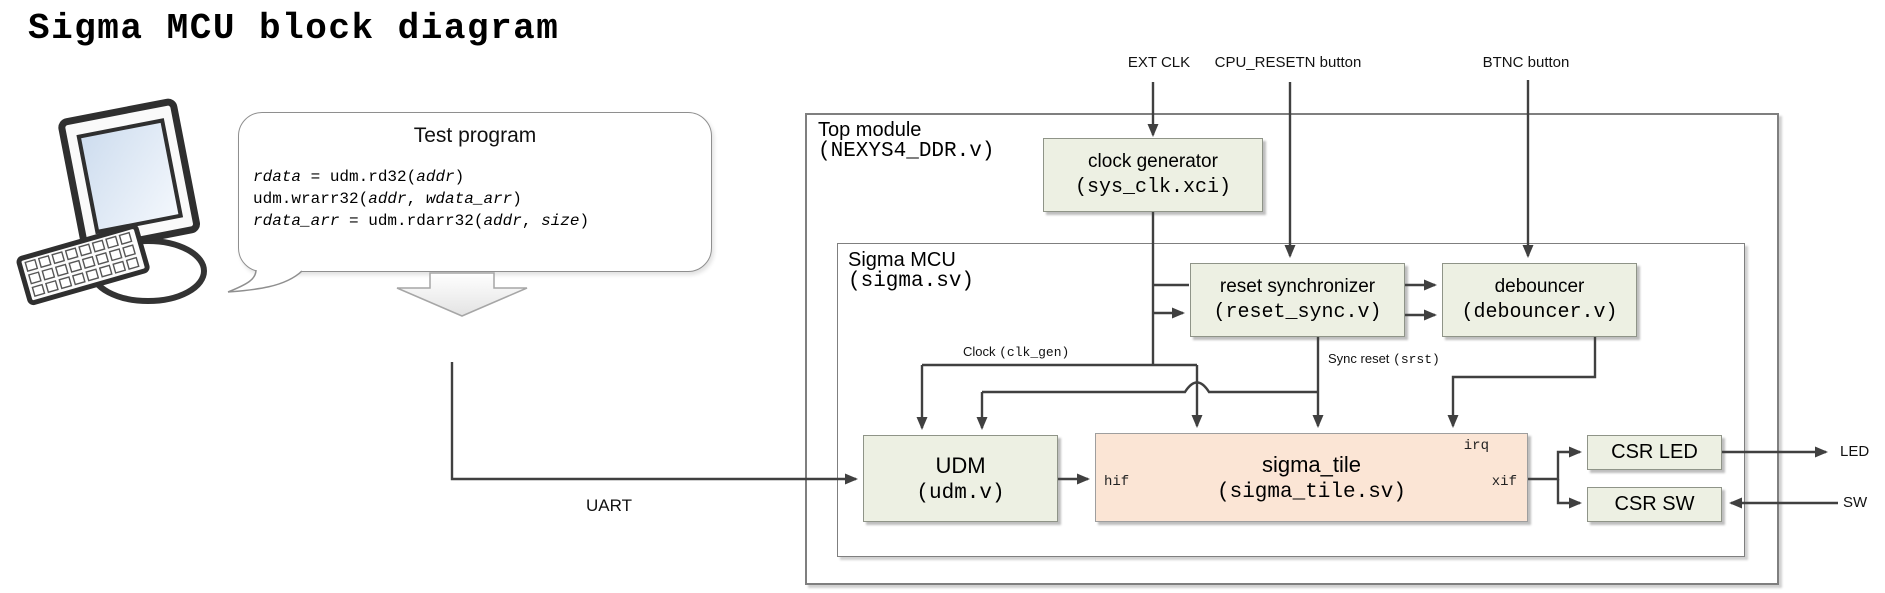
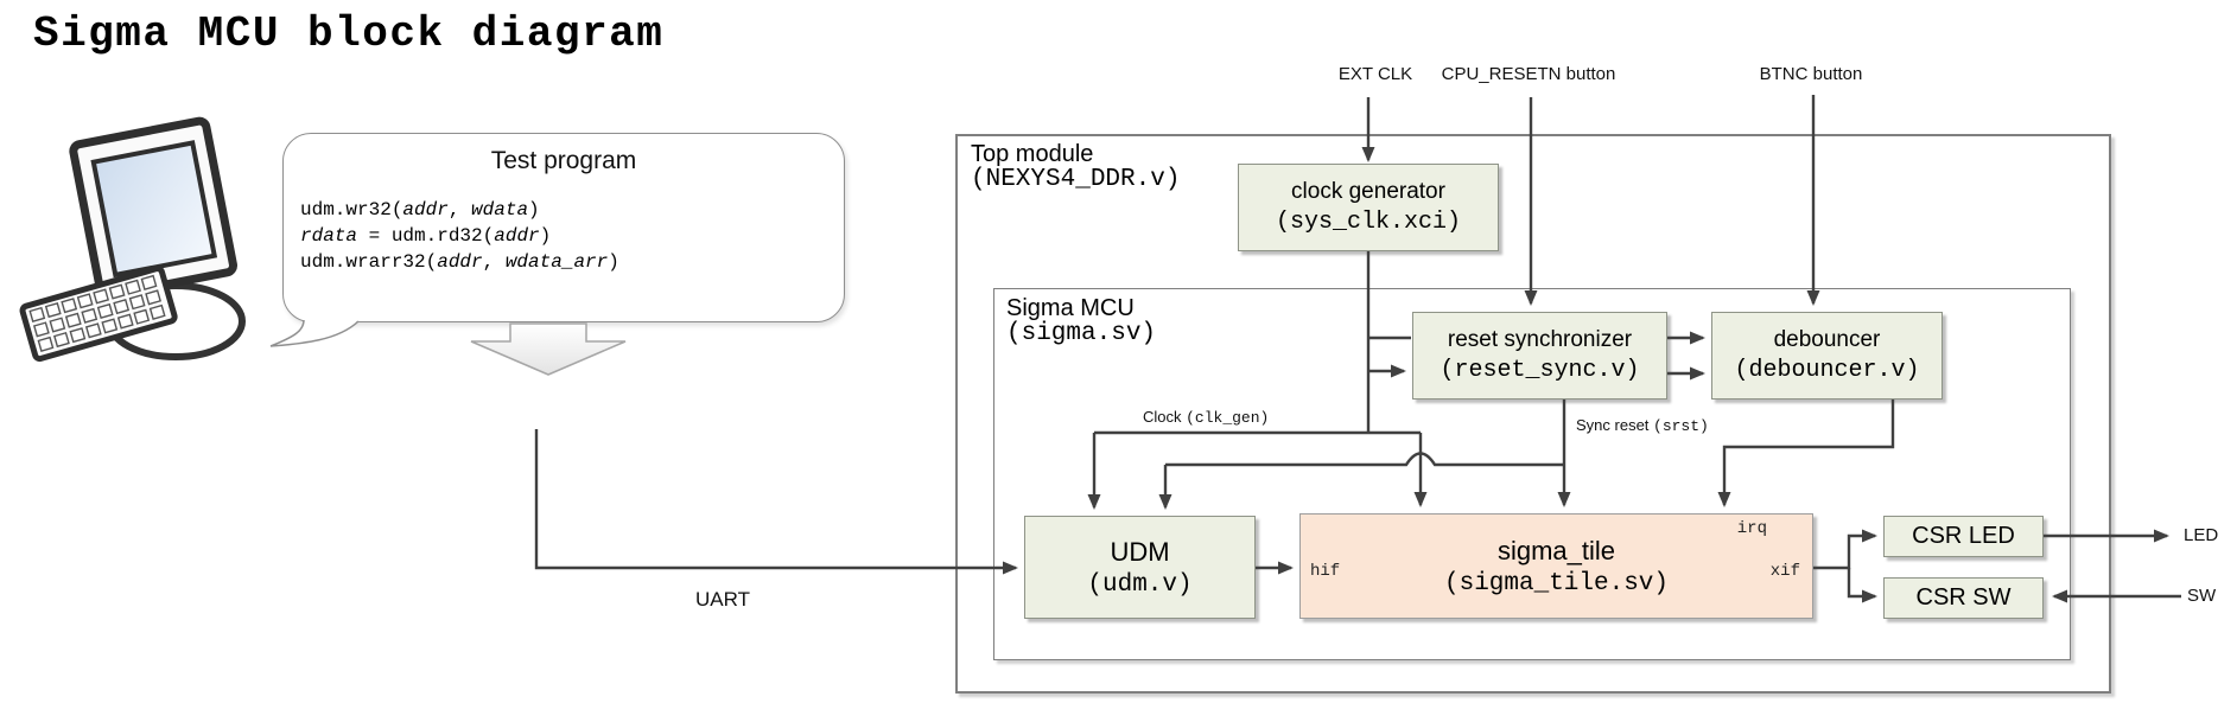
  Sigma MCU block diagram
  Test program
+ udm.wr32(addr, wdata)
  rdata = udm.rd32(addr)
  udm.wrarr32(addr, wdata_arr)
- rdata_arr = udm.rdarr32(addr, size)
  Top module
  (NEXYS4_DDR.v)
  Sigma MCU
  (sigma.sv)
  clock generator
  (sys_clk.xci)
  reset synchronizer
  (reset_sync.v)
  debouncer
  (debouncer.v)
  UDM
  (udm.v)
  sigma_tile
  (sigma_tile.sv)
  hif
  xif
  irq
  CSR LED
  CSR SW
  EXT CLK
  CPU_RESETN button
  BTNC button
  UART
  LED
  SW
  Clock (clk_gen)
  Sync reset (srst)
